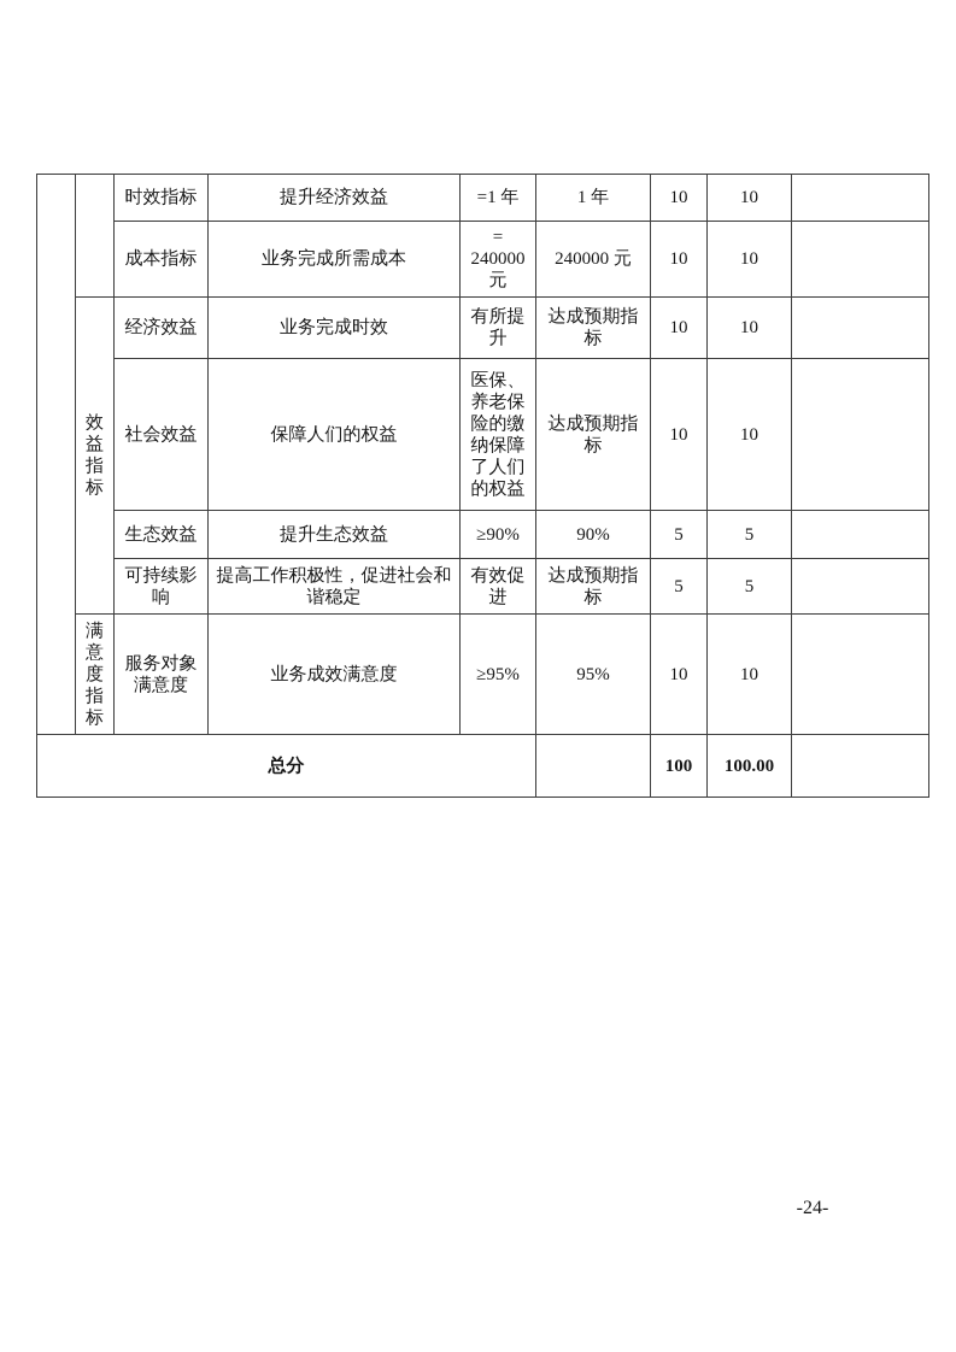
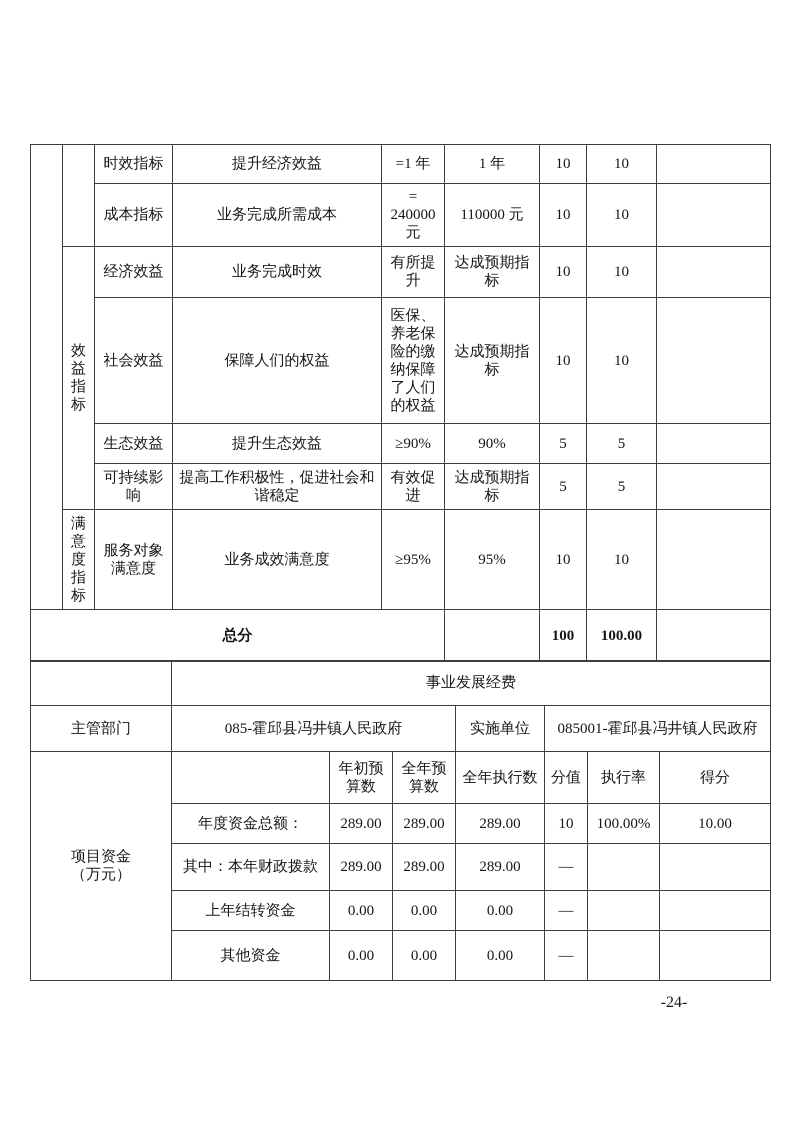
  		时效指标	提升经济效益	=1 年	1 年	10	10
- 成本指标	业务完成所需成本	= 240000 元	240000 元	10	10
+ 成本指标	业务完成所需成本	= 240000 元	110000 元	10	10
  效 益 指 标	经济效益	业务完成时效	有所提 升	达成预期指 标	10	10
  社会效益	保障人们的权益	医保、 养老保 险的缴 纳保障 了人们 的权益	达成预期指 标	10	10
  生态效益	提升生态效益	≥90%	90%	5	5
  可持续影 响	提高工作积极性，促进社会和 谐稳定	有效促 进	达成预期指 标	5	5
  满 意 度 指 标	服务对象 满意度	业务成效满意度	≥95%	95%	10	10
  总分		100	100.00
+ 	事业发展经费
+ 主管部门	085-霍邱县冯井镇人民政府	实施单位	085001-霍邱县冯井镇人民政府
+ 项目资金 （万元）		年初预 算数	全年预 算数	全年执行数	分值	执行率	得分
+ 年度资金总额：	289.00	289.00	289.00	10	100.00%	10.00
+ 其中：本年财政拨款	289.00	289.00	289.00	—
+ 上年结转资金	0.00	0.00	0.00	—
+ 其他资金	0.00	0.00	0.00	—
  -24-
